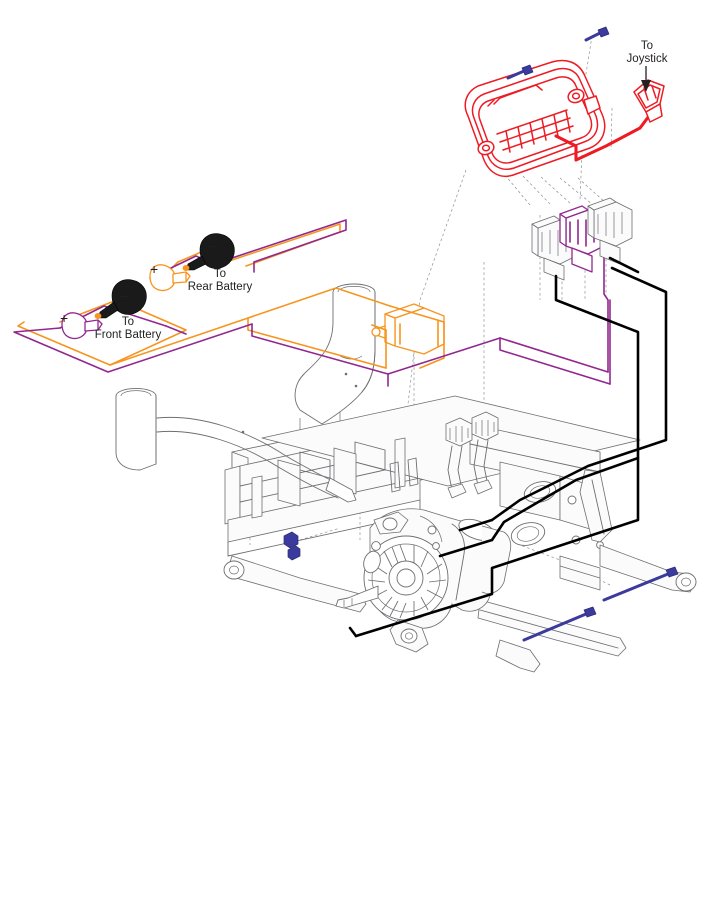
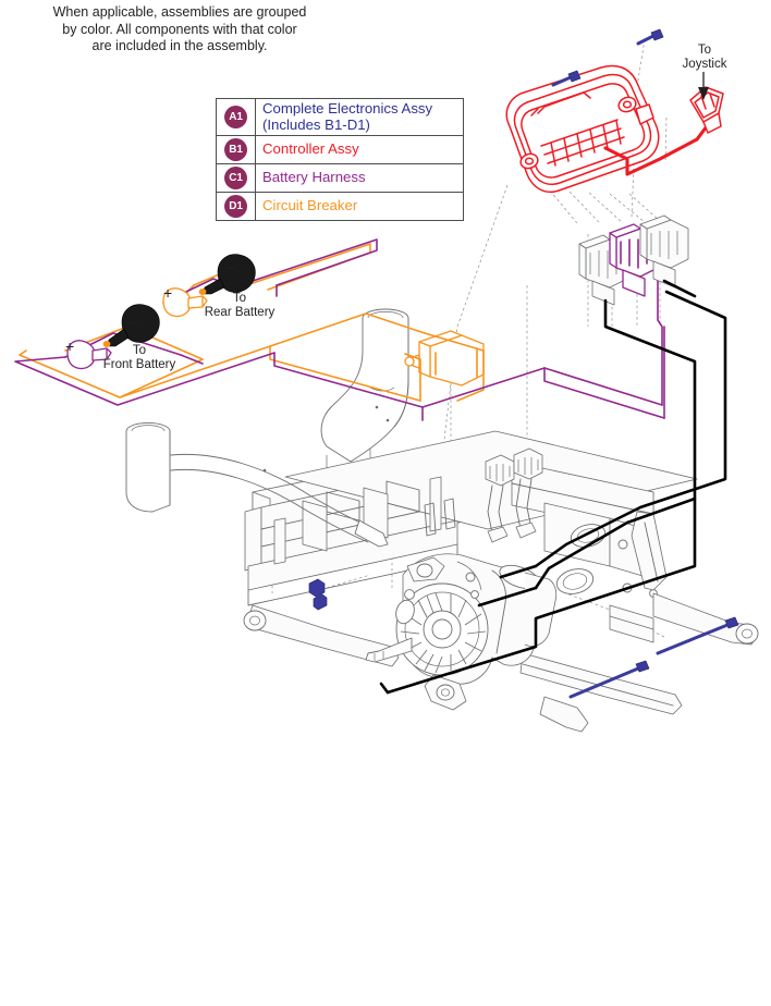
+ When applicable, assemblies are grouped
+ by color. All components with that color
+ are included in the assembly.
+ A1
+ Complete Electronics Assy
+ (Includes B1-D1)
+ B1
+ Controller Assy
+ C1
+ Battery Harness
+ D1
+ Circuit Breaker
  To
  Joystick
  To
  Rear Battery
  To
  Front Battery
  +
  +
